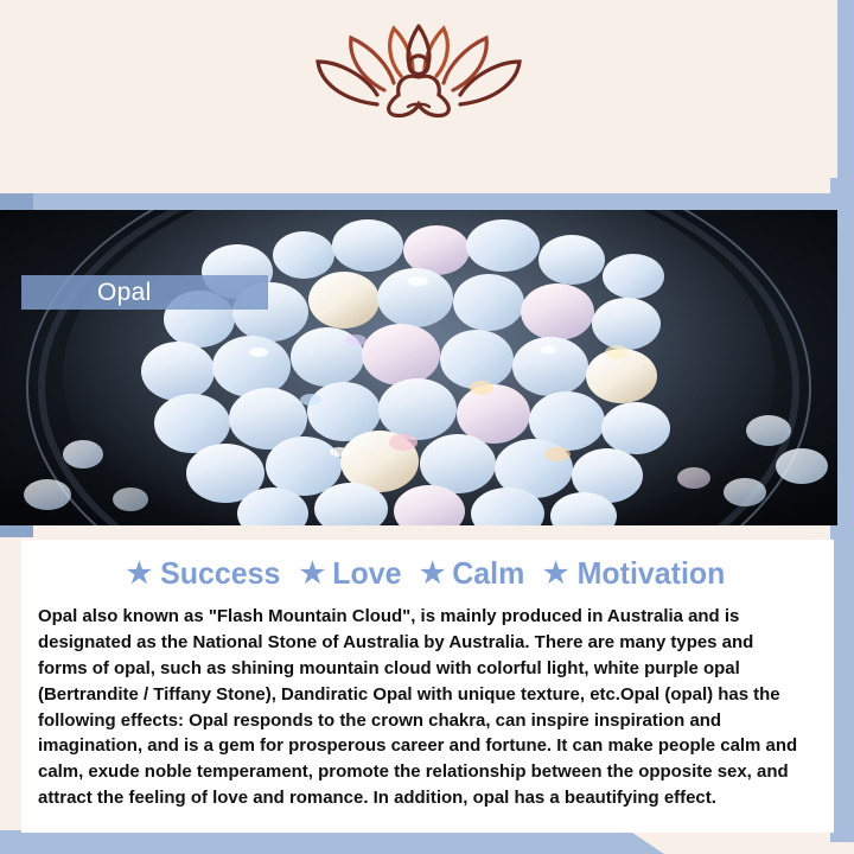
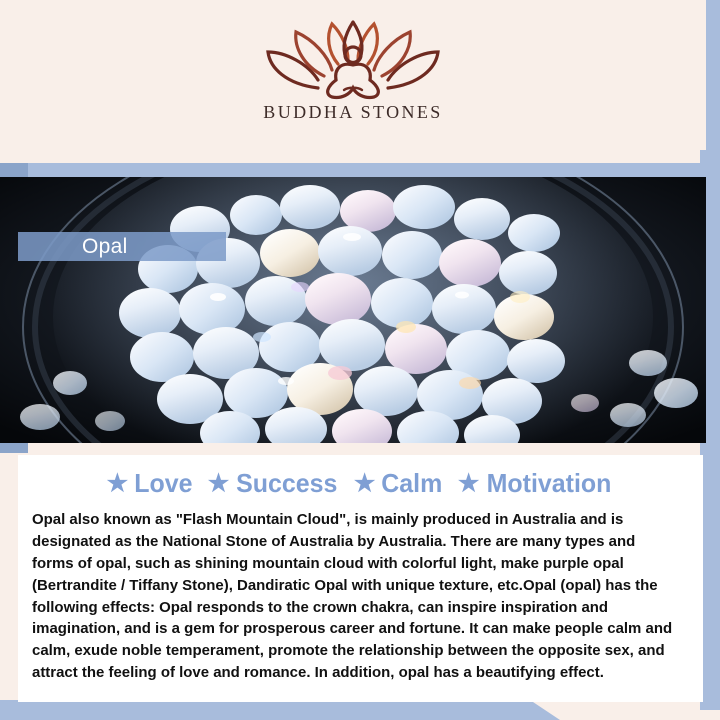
+ BUDDHA STONES
  Opal
  ★
- Success
+ Love
  ★
- Love
+ Success
  ★
  Calm
  ★
  Motivation
- Opal also known as "Flash Mountain Cloud", is mainly produced in Australia and is designated as the National Stone of Australia by Australia. There are many types and forms of opal, such as shining mountain cloud with colorful light, white purple opal (Bertrandite / Tiffany Stone), Dandiratic Opal with unique texture, etc.Opal (opal) has the following effects: Opal responds to the crown chakra, can inspire inspiration and imagination, and is a gem for prosperous career and fortune. It can make people calm and calm, exude noble temperament, promote the relationship between the opposite sex, and attract the feeling of love and romance. In addition, opal has a beautifying effect.
+ Opal also known as "Flash Mountain Cloud", is mainly produced in Australia and is designated as the National Stone of Australia by Australia. There are many types and forms of opal, such as shining mountain cloud with colorful light, make purple opal (Bertrandite / Tiffany Stone), Dandiratic Opal with unique texture, etc.Opal (opal) has the following effects: Opal responds to the crown chakra, can inspire inspiration and imagination, and is a gem for prosperous career and fortune. It can make people calm and calm, exude noble temperament, promote the relationship between the opposite sex, and attract the feeling of love and romance. In addition, opal has a beautifying effect.
